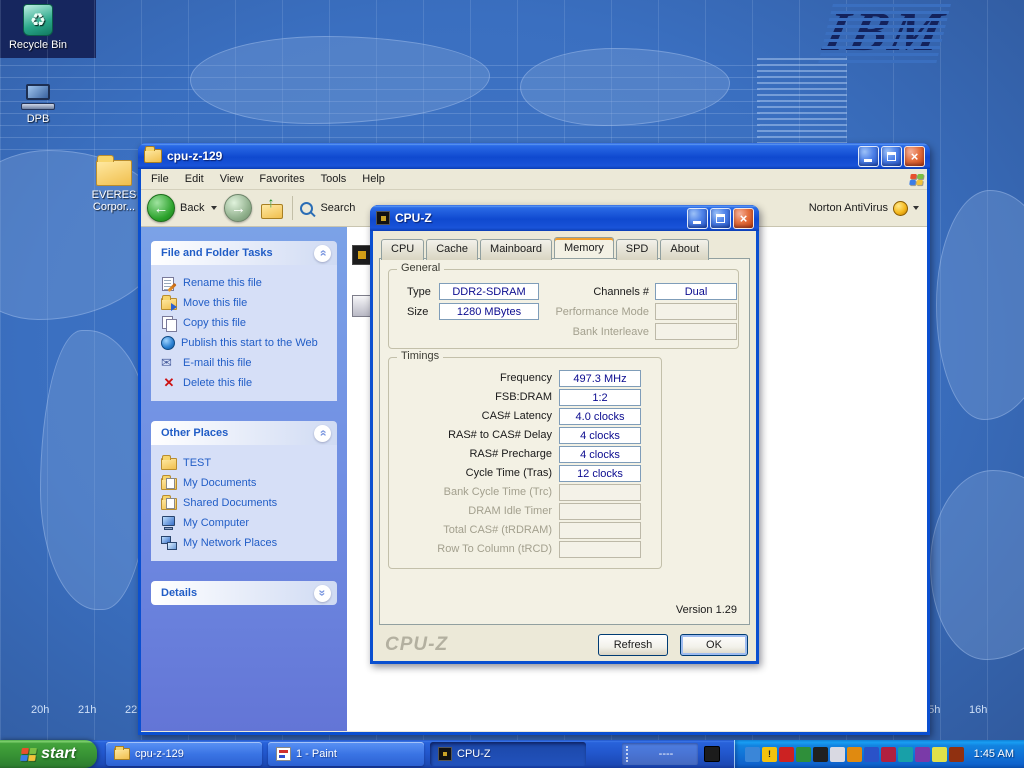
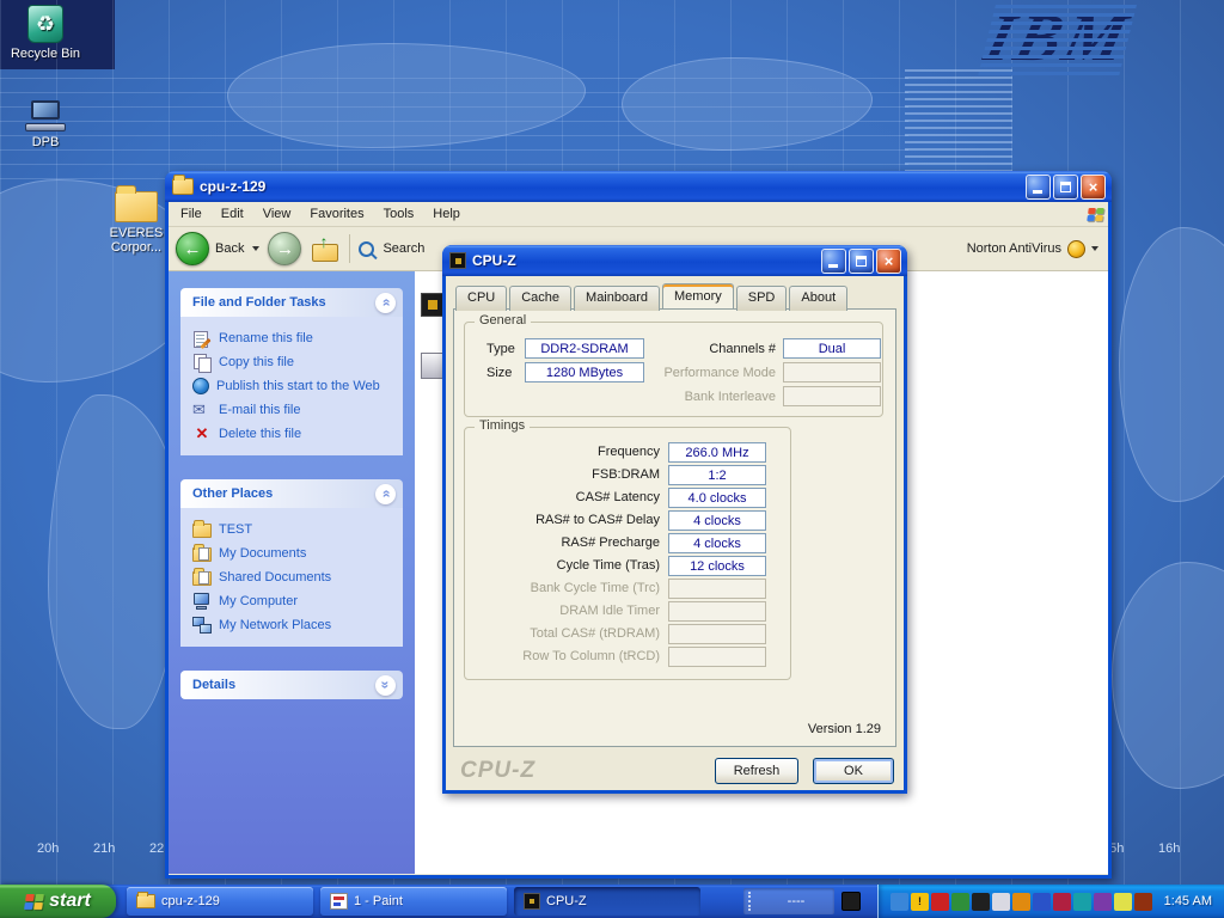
  20h
  21h
  16h
  ♻
  Recycle Bin
  DPB
  EVERES
  Corpor...
  cpu-z-129
  ×
  File
  Edit
  View
  Favorites
  Tools
  Help
  ←
  Back
  →
  ↑
  Search
  Norton AntiVirus
  File and Folder Tasks
  Rename this file
- Move this file
  Copy this file
  Publish this start to the Web
  ✉
  E-mail this file
  ✕
  Delete this file
  Other Places
  TEST
  My Documents
  Shared Documents
  My Computer
  My Network Places
  Details
  CPU-Z
  ×
  CPU
  Cache
  Mainboard
  Memory
  SPD
  About
  General
  Type
  DDR2-SDRAM
  Size
  1280 MBytes
  Channels #
  Dual
  Performance Mode
  Bank Interleave
  Timings
  Frequency
- 497.3 MHz
+ 266.0 MHz
  FSB:DRAM
  1:2
  CAS# Latency
  4.0 clocks
  RAS# to CAS# Delay
  4 clocks
  RAS# Precharge
  4 clocks
  Cycle Time (Tras)
  12 clocks
  Bank Cycle Time (Trc)
  DRAM Idle Timer
  Total CAS# (tRDRAM)
  Row To Column (tRCD)
  Version 1.29
  CPU-Z
  Refresh
  OK
  start
  cpu-z-129
  1 - Paint
  CPU-Z
  ----
  !
  1:45 AM
